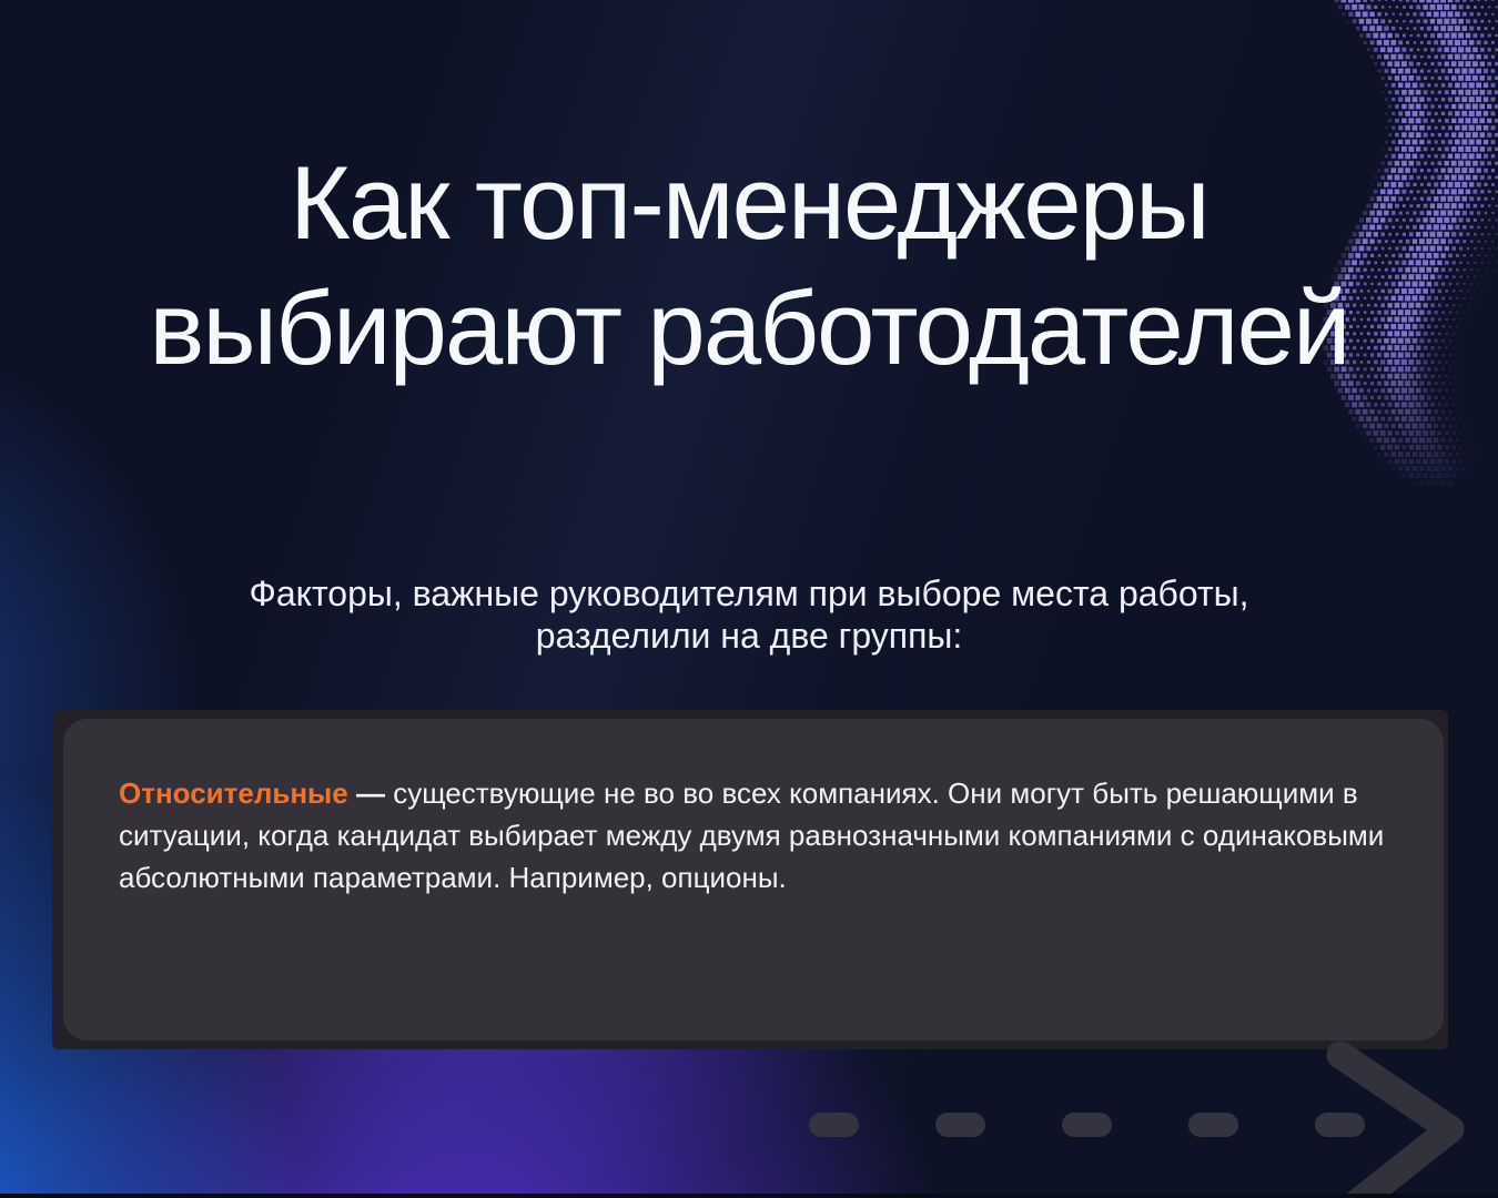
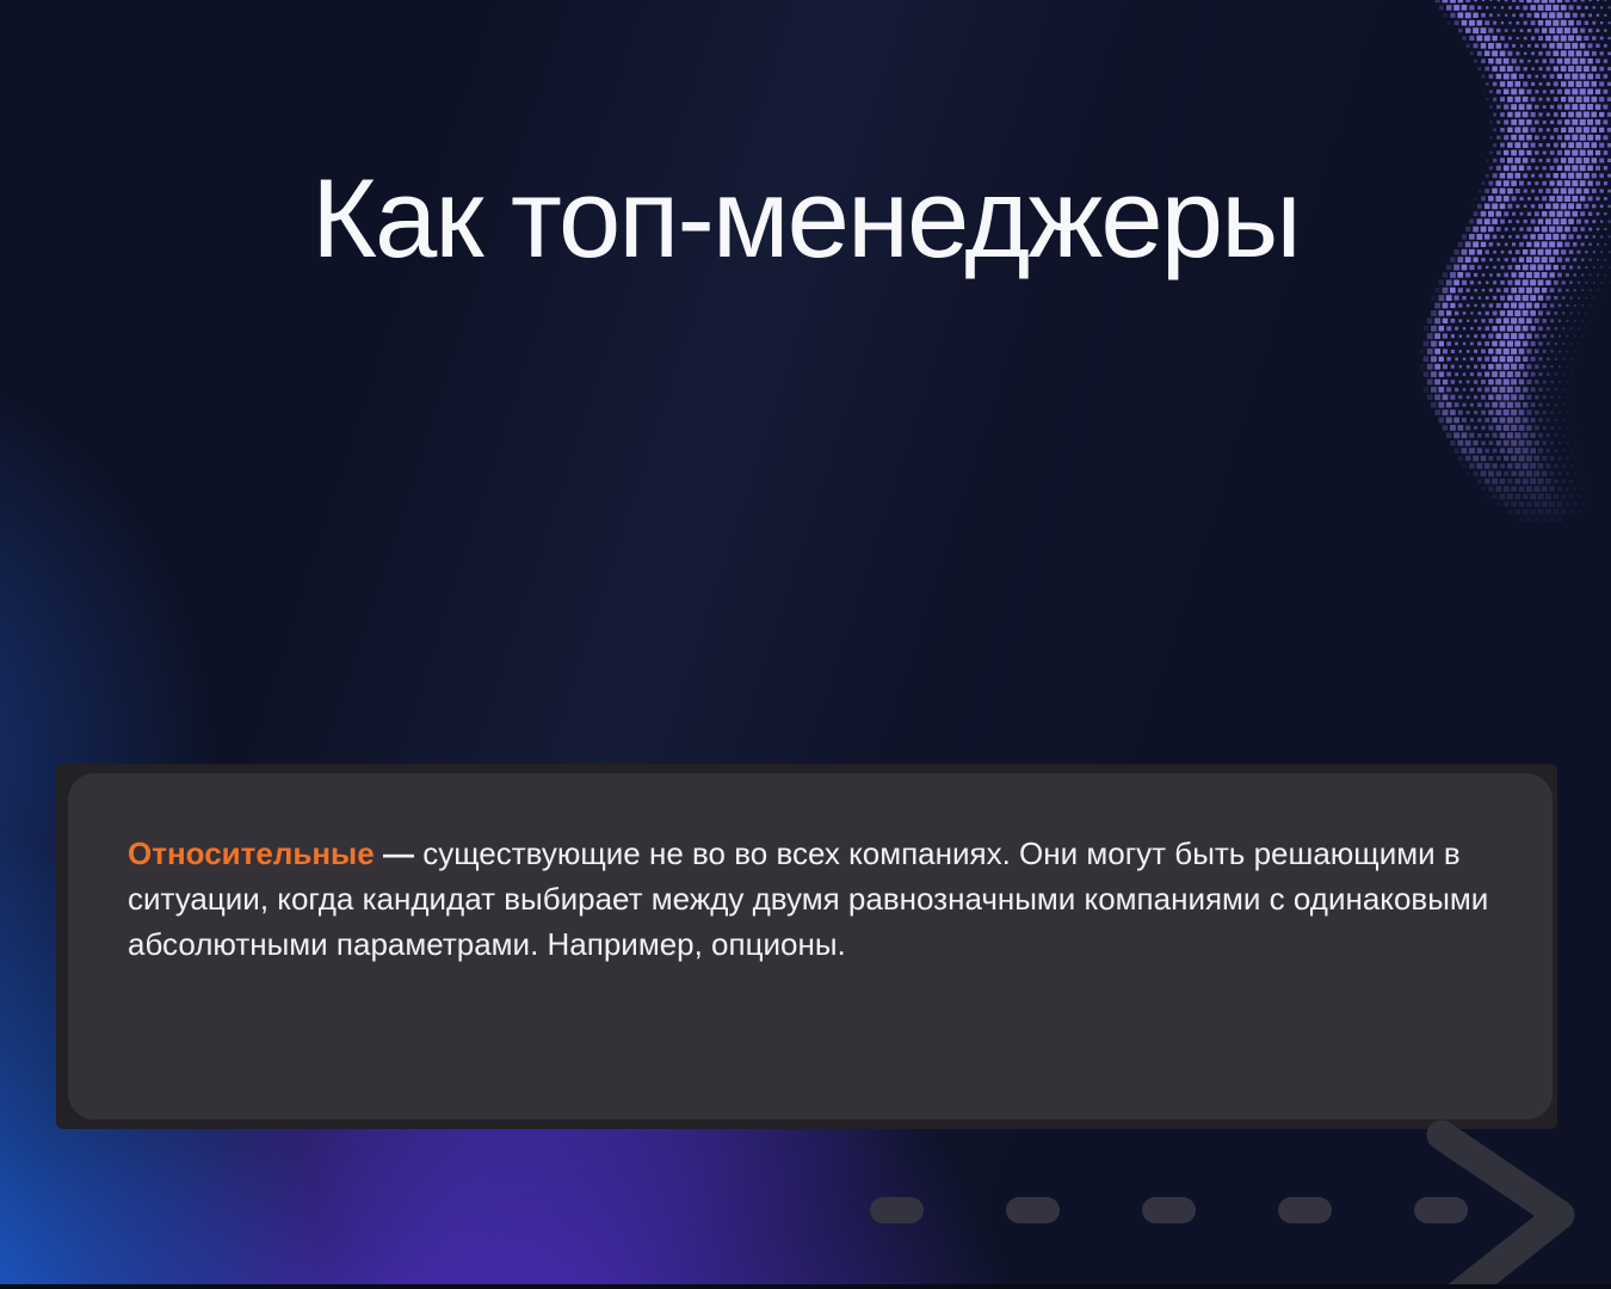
  Как топ-менеджеры
- выбирают работодателей
- Факторы, важные руководителям при выборе места работы,
- разделили на две группы:
  Относительные — существующие не во во всех компаниях. Они могут быть решающими в ситуации, когда кандидат выбирает между двумя равнозначными компаниями с одинаковыми абсолютными параметрами. Например, опционы.
